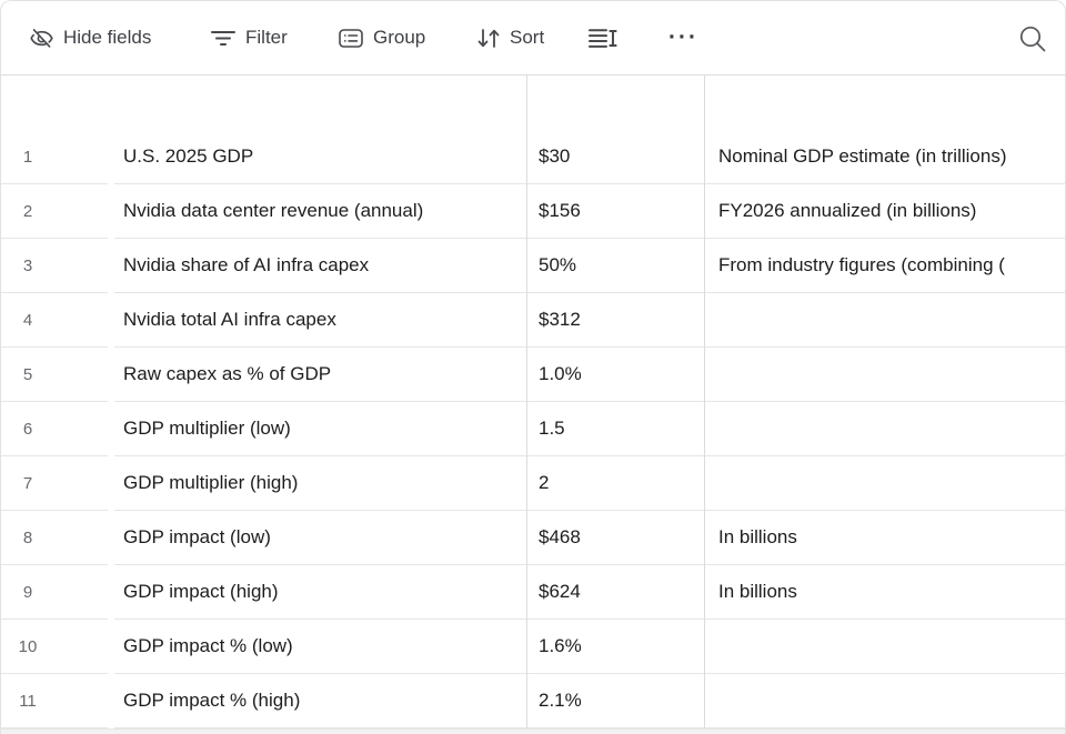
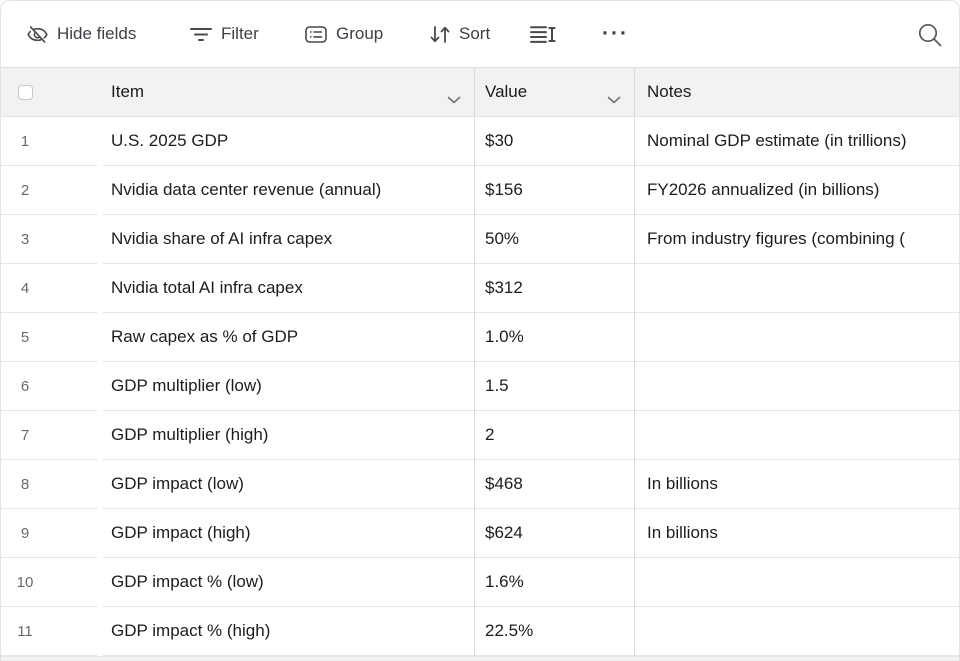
  Hide fields
  Filter
  Group
  Sort
  ···
+ Item
+ Value
+ Notes
  1
  U.S. 2025 GDP
  $30
  Nominal GDP estimate (in trillions)
  2
  Nvidia data center revenue (annual)
  $156
  FY2026 annualized (in billions)
  3
  Nvidia share of AI infra capex
  50%
  From industry figures (combining (
  4
  Nvidia total AI infra capex
  $312
  5
  Raw capex as % of GDP
  1.0%
  6
  GDP multiplier (low)
  1.5
  7
  GDP multiplier (high)
  2
  8
  GDP impact (low)
  $468
  In billions
  9
  GDP impact (high)
  $624
  In billions
  10
  GDP impact % (low)
  1.6%
  11
  GDP impact % (high)
- 2.1%
+ 22.5%
